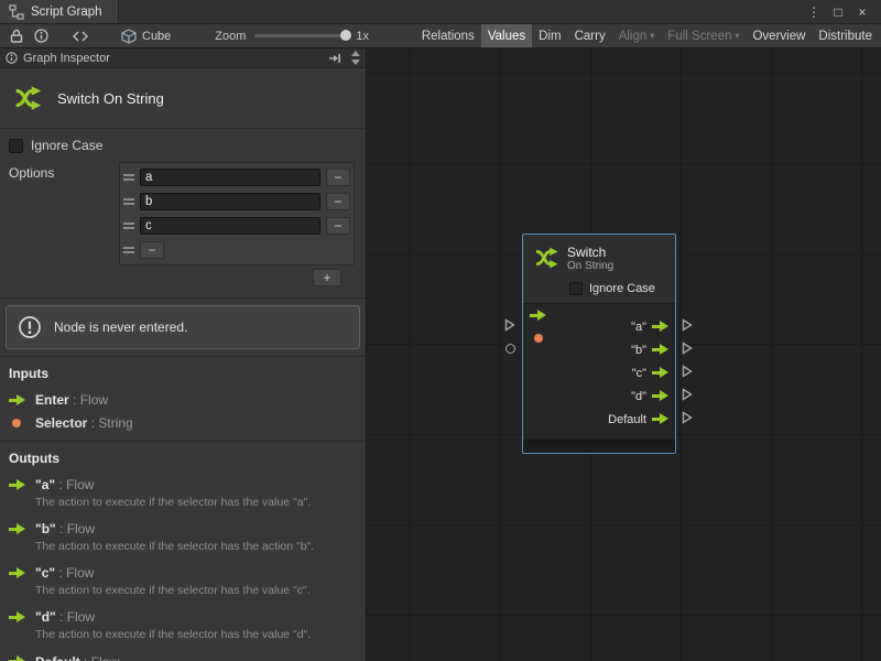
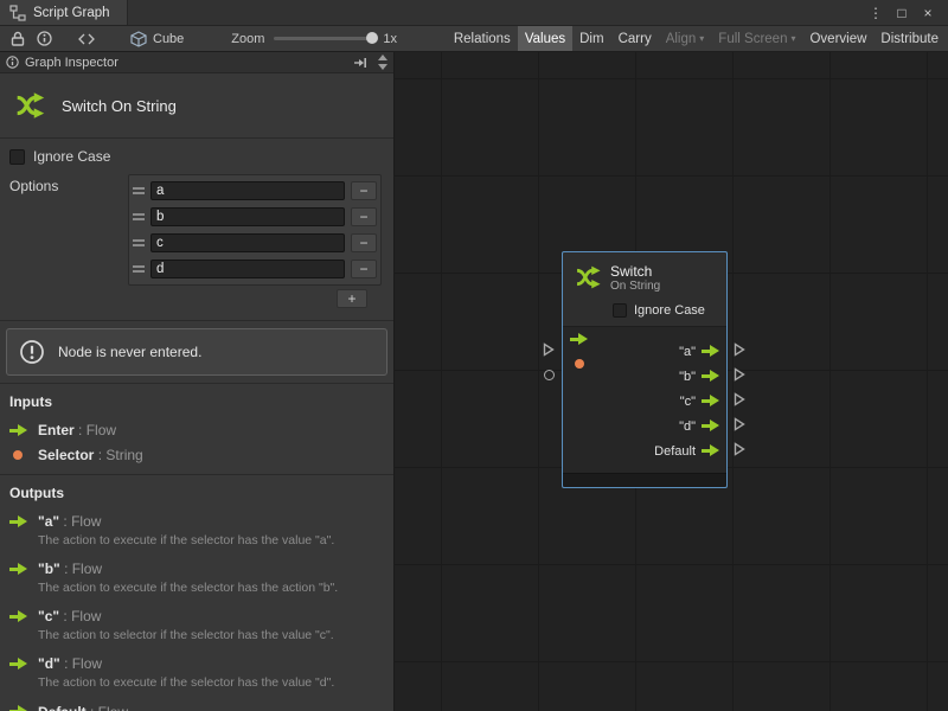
  Script Graph
  ⋮
  □
  ×
  Cube
  Zoom
  1x
  Relations
  Values
  Dim
  Carry
  Align
  ▾
  Full Screen
  ▾
  Overview
  Distribute
  Graph Inspector
  Switch On String
  Ignore Case
  Options
  a
  −
  b
  −
  c
  −
+ d
  −
  +
  Node is never entered.
  Inputs
  Enter : Flow
  Selector : String
  Outputs
  "a" : Flow
  The action to execute if the selector has the value "a".
  "b" : Flow
  The action to execute if the selector has the action "b".
  "c" : Flow
- The action to execute if the selector has the value "c".
+ The action to selector if the selector has the value "c".
  "d" : Flow
  The action to execute if the selector has the value "d".
  Switch
  On String
  Ignore Case
  "a"
  "b"
  "c"
  "d"
  Default
